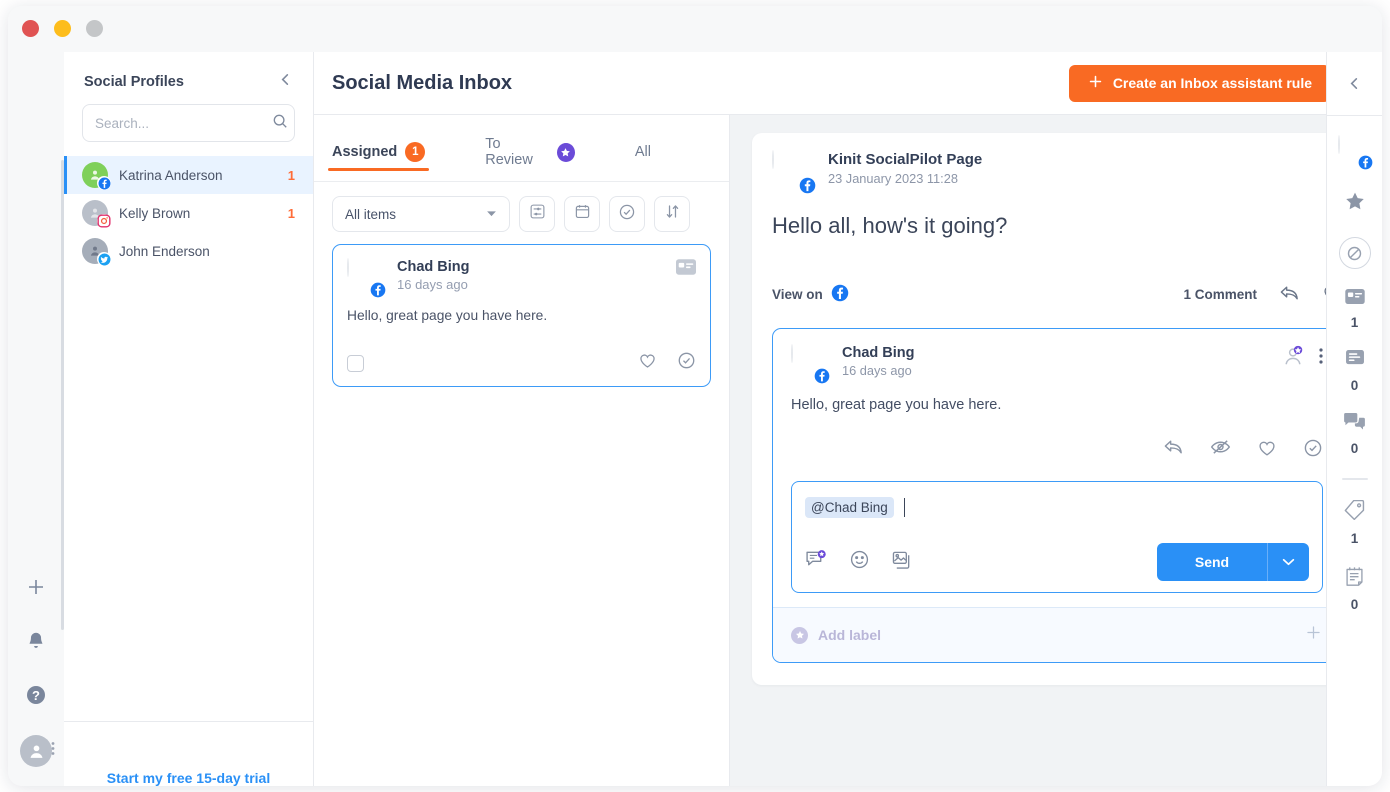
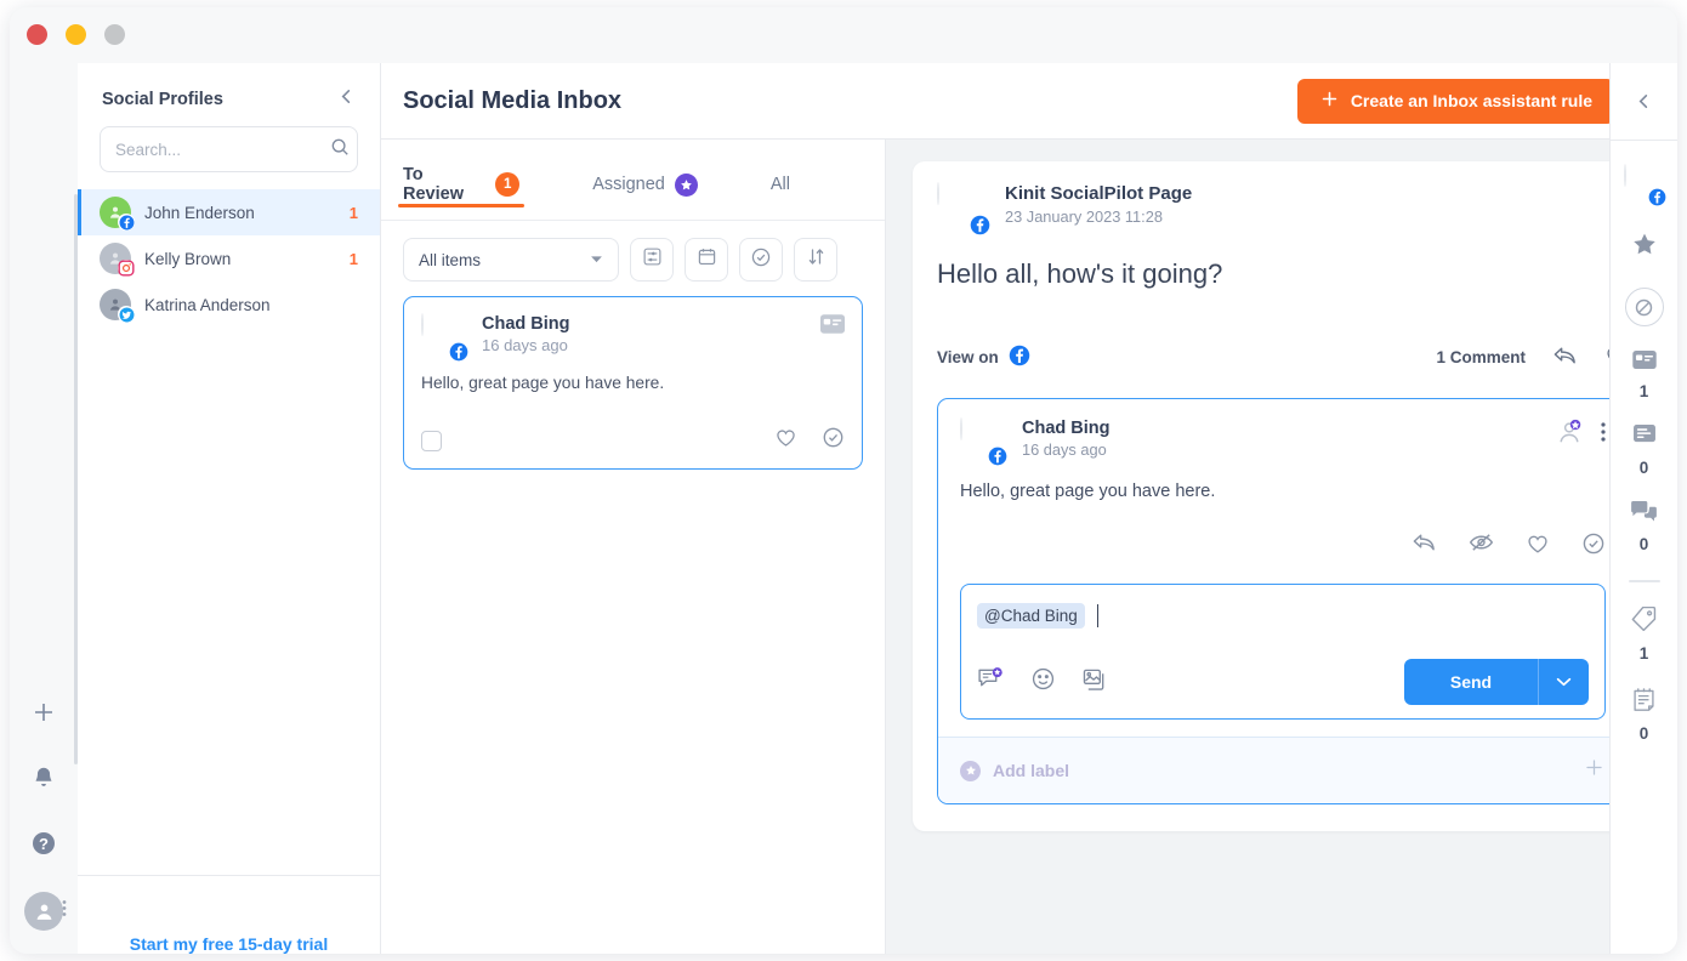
  ?
  Social Profiles
  Search...
- Katrina Anderson
+ John Enderson
  1
  Kelly Brown
  1
- John Enderson
+ Katrina Anderson
  Start my free 15-day trial
  Social Media Inbox
  Create an Inbox assistant rule
- Assigned
+ To Review
  1
- To Review
+ Assigned
  All
  All items
  Chad Bing
  16 days ago
  Hello, great page you have here.
  Kinit SocialPilot Page
  23 January 2023 11:28
  Hello all, how's it going?
  View on
  1 Comment
  Chad Bing
  16 days ago
  Hello, great page you have here.
  @Chad Bing
  Send
  Add label
  1
  0
  0
  1
  0
